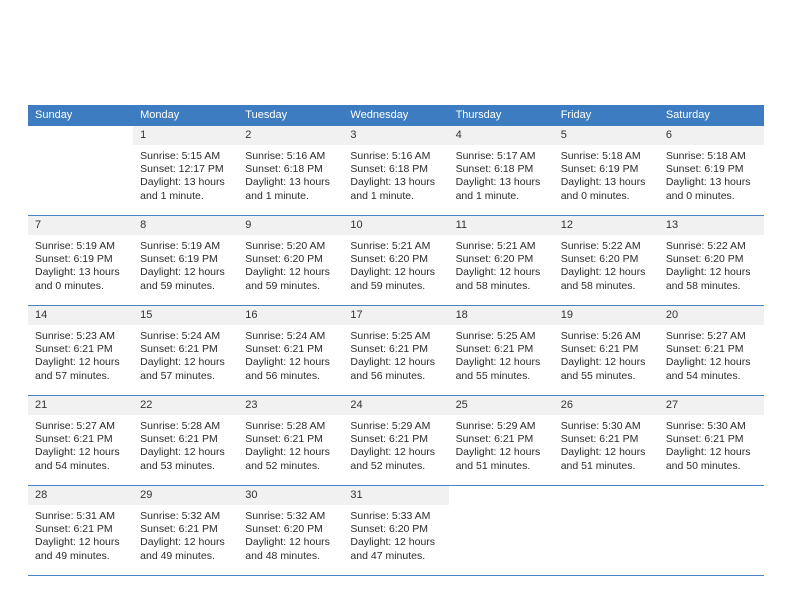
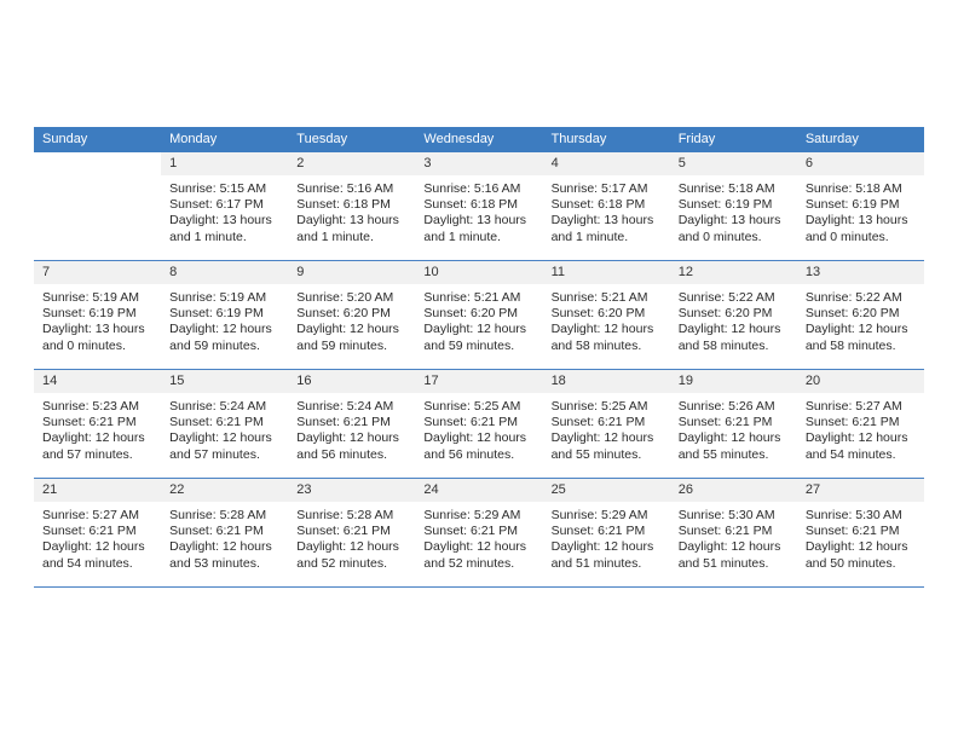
  Sunday	Monday	Tuesday	Wednesday	Thursday	Friday	Saturday
- 	1Sunrise: 5:15 AMSunset: 12:17 PMDaylight: 13 hoursand 1 minute.	2Sunrise: 5:16 AMSunset: 6:18 PMDaylight: 13 hoursand 1 minute.	3Sunrise: 5:16 AMSunset: 6:18 PMDaylight: 13 hoursand 1 minute.	4Sunrise: 5:17 AMSunset: 6:18 PMDaylight: 13 hoursand 1 minute.	5Sunrise: 5:18 AMSunset: 6:19 PMDaylight: 13 hoursand 0 minutes.	6Sunrise: 5:18 AMSunset: 6:19 PMDaylight: 13 hoursand 0 minutes.
+ 	1Sunrise: 5:15 AMSunset: 6:17 PMDaylight: 13 hoursand 1 minute.	2Sunrise: 5:16 AMSunset: 6:18 PMDaylight: 13 hoursand 1 minute.	3Sunrise: 5:16 AMSunset: 6:18 PMDaylight: 13 hoursand 1 minute.	4Sunrise: 5:17 AMSunset: 6:18 PMDaylight: 13 hoursand 1 minute.	5Sunrise: 5:18 AMSunset: 6:19 PMDaylight: 13 hoursand 0 minutes.	6Sunrise: 5:18 AMSunset: 6:19 PMDaylight: 13 hoursand 0 minutes.
  7Sunrise: 5:19 AMSunset: 6:19 PMDaylight: 13 hoursand 0 minutes.	8Sunrise: 5:19 AMSunset: 6:19 PMDaylight: 12 hoursand 59 minutes.	9Sunrise: 5:20 AMSunset: 6:20 PMDaylight: 12 hoursand 59 minutes.	10Sunrise: 5:21 AMSunset: 6:20 PMDaylight: 12 hoursand 59 minutes.	11Sunrise: 5:21 AMSunset: 6:20 PMDaylight: 12 hoursand 58 minutes.	12Sunrise: 5:22 AMSunset: 6:20 PMDaylight: 12 hoursand 58 minutes.	13Sunrise: 5:22 AMSunset: 6:20 PMDaylight: 12 hoursand 58 minutes.
  14Sunrise: 5:23 AMSunset: 6:21 PMDaylight: 12 hoursand 57 minutes.	15Sunrise: 5:24 AMSunset: 6:21 PMDaylight: 12 hoursand 57 minutes.	16Sunrise: 5:24 AMSunset: 6:21 PMDaylight: 12 hoursand 56 minutes.	17Sunrise: 5:25 AMSunset: 6:21 PMDaylight: 12 hoursand 56 minutes.	18Sunrise: 5:25 AMSunset: 6:21 PMDaylight: 12 hoursand 55 minutes.	19Sunrise: 5:26 AMSunset: 6:21 PMDaylight: 12 hoursand 55 minutes.	20Sunrise: 5:27 AMSunset: 6:21 PMDaylight: 12 hoursand 54 minutes.
  21Sunrise: 5:27 AMSunset: 6:21 PMDaylight: 12 hoursand 54 minutes.	22Sunrise: 5:28 AMSunset: 6:21 PMDaylight: 12 hoursand 53 minutes.	23Sunrise: 5:28 AMSunset: 6:21 PMDaylight: 12 hoursand 52 minutes.	24Sunrise: 5:29 AMSunset: 6:21 PMDaylight: 12 hoursand 52 minutes.	25Sunrise: 5:29 AMSunset: 6:21 PMDaylight: 12 hoursand 51 minutes.	26Sunrise: 5:30 AMSunset: 6:21 PMDaylight: 12 hoursand 51 minutes.	27Sunrise: 5:30 AMSunset: 6:21 PMDaylight: 12 hoursand 50 minutes.
- 28Sunrise: 5:31 AMSunset: 6:21 PMDaylight: 12 hoursand 49 minutes.	29Sunrise: 5:32 AMSunset: 6:21 PMDaylight: 12 hoursand 49 minutes.	30Sunrise: 5:32 AMSunset: 6:20 PMDaylight: 12 hoursand 48 minutes.	31Sunrise: 5:33 AMSunset: 6:20 PMDaylight: 12 hoursand 47 minutes.
